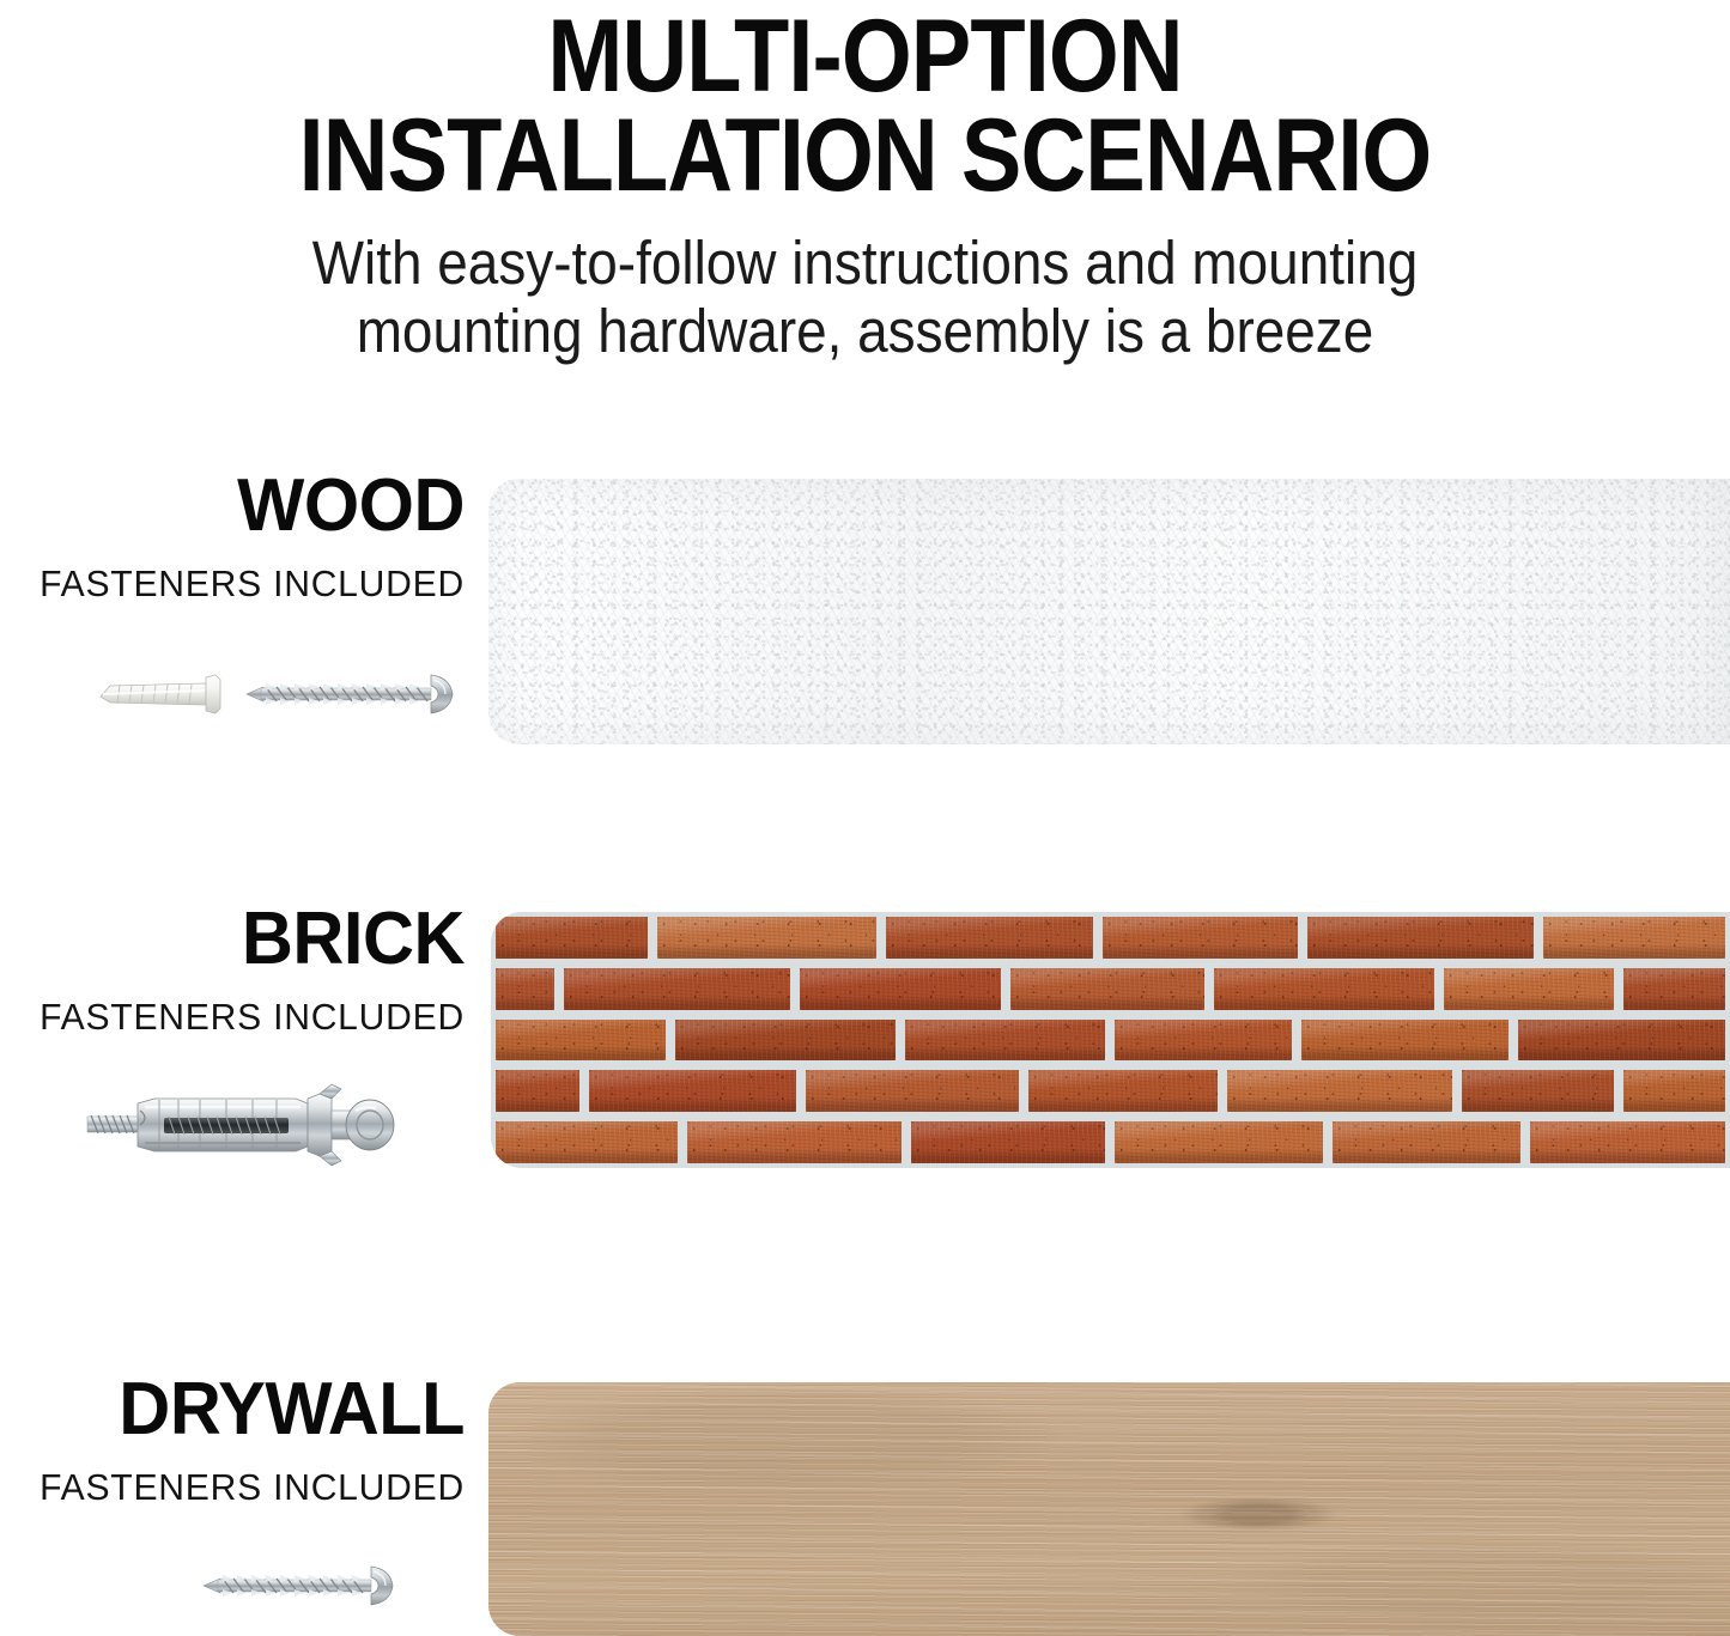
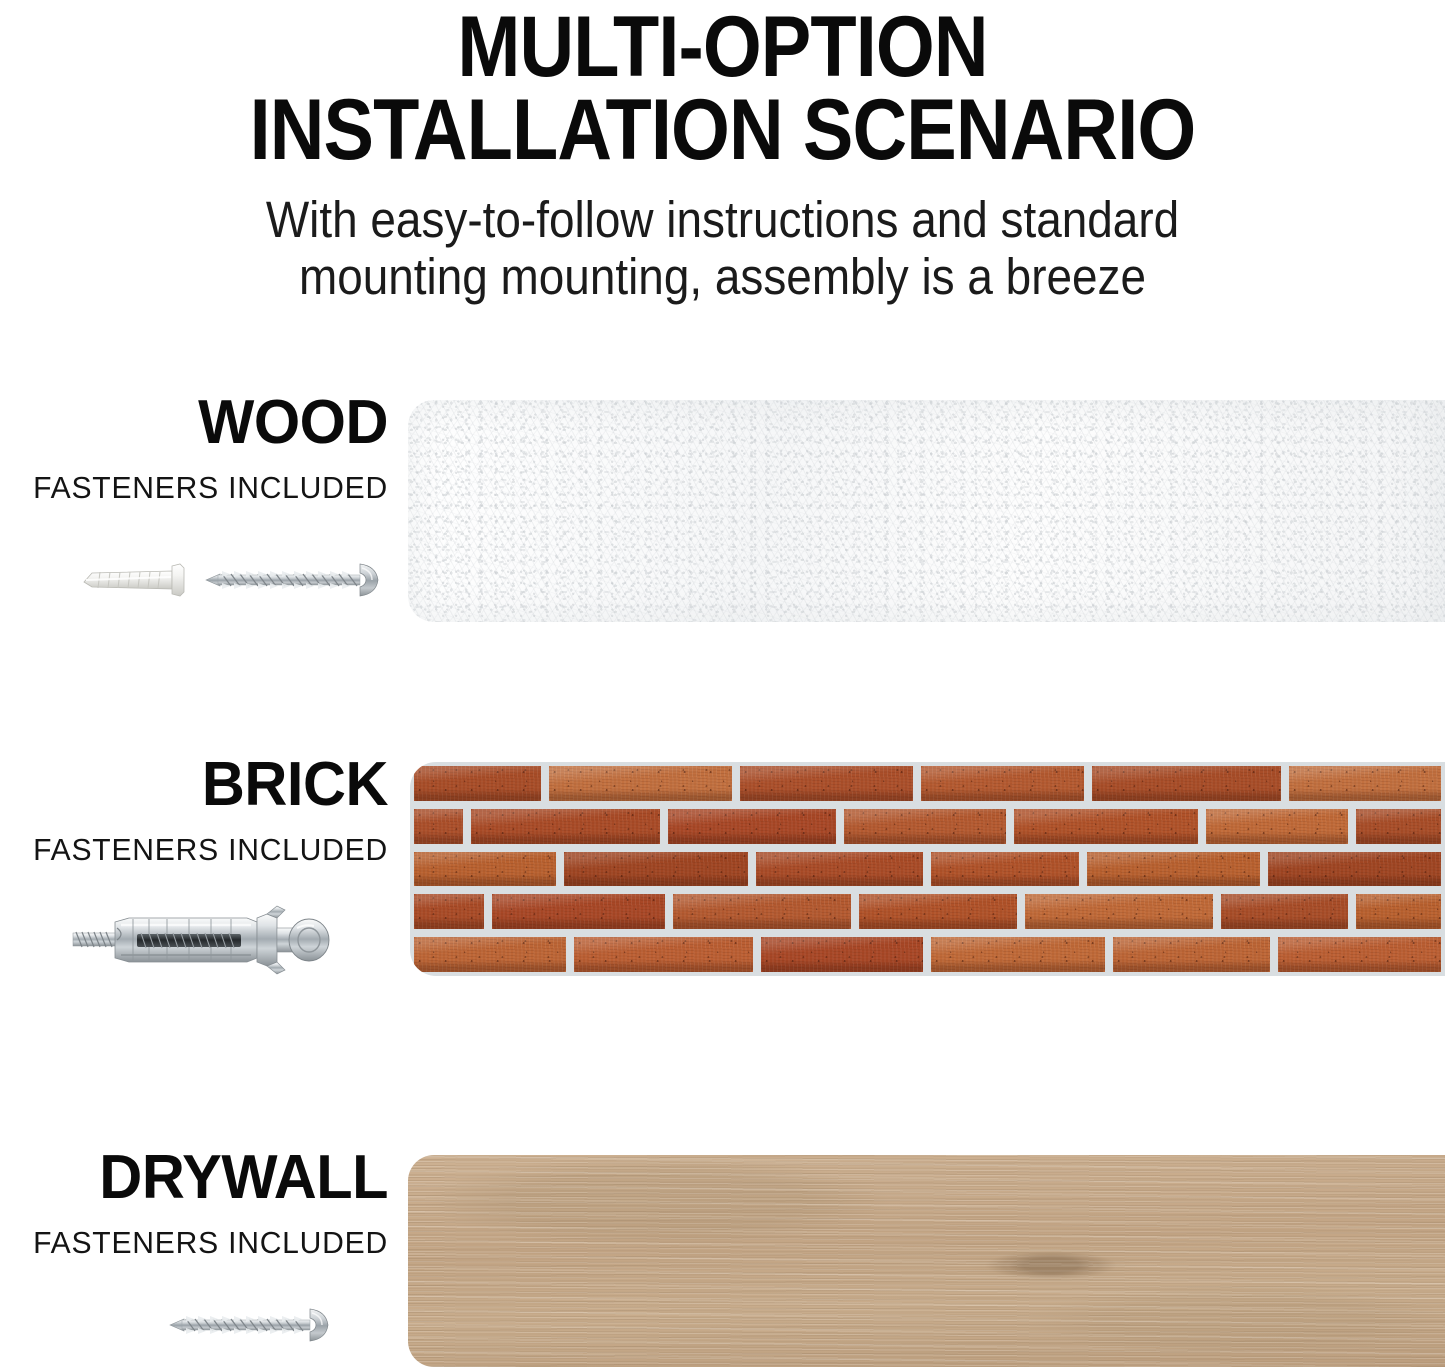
  MULTI-OPTION
  INSTALLATION SCENARIO
- With easy-to-follow instructions and mounting
+ With easy-to-follow instructions and standard
- mounting hardware, assembly is a breeze
+ mounting mounting, assembly is a breeze
  WOOD
  FASTENERS INCLUDED
  BRICK
  FASTENERS INCLUDED
  DRYWALL
  FASTENERS INCLUDED
